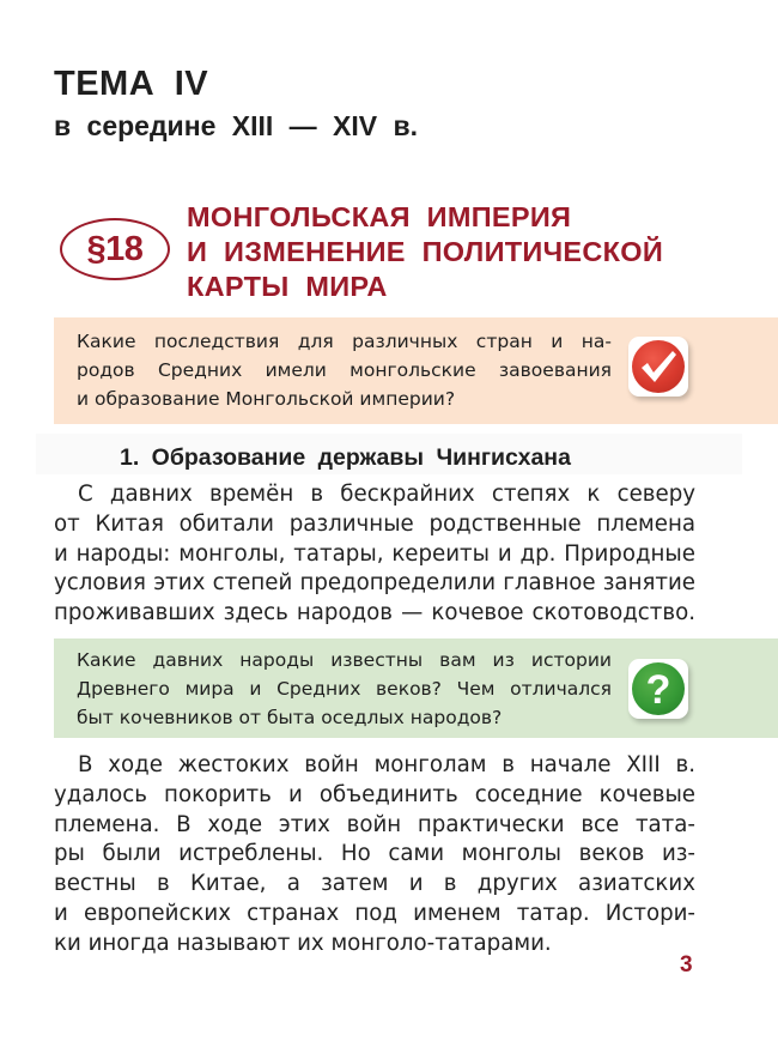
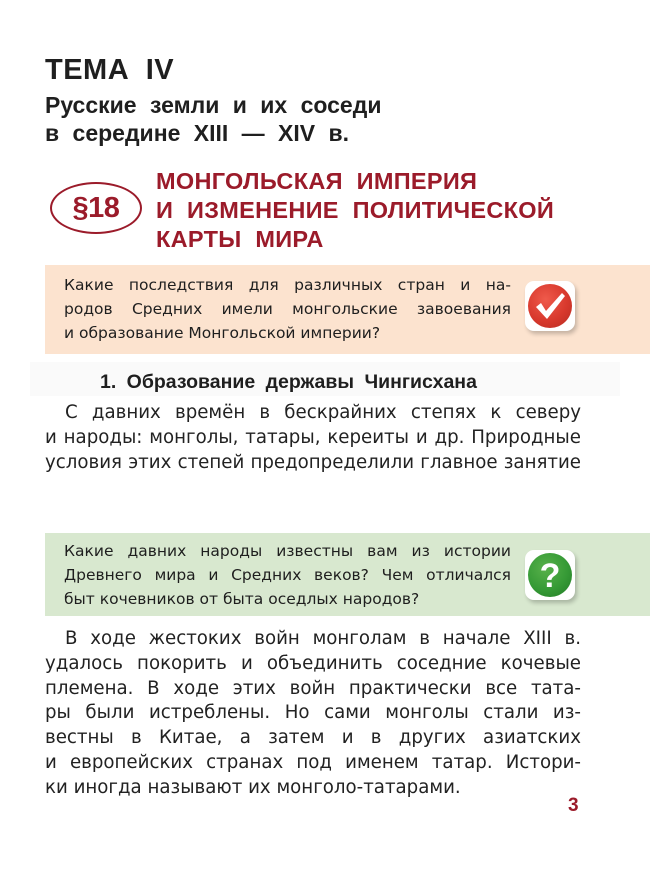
  ТЕМА IV
+ Русские земли и их соседи
  в середине XIII — XIV в.
  §18
  МОНГОЛЬСКАЯ ИМПЕРИЯ
  И ИЗМЕНЕНИЕ ПОЛИТИЧЕСКОЙ
  КАРТЫ МИРА
  Какие последствия для различных стран и на-
  родов Средних имели монгольские завоевания
  и образование Монгольской империи?
  1. Образование державы Чингисхана
  С давних времён в бескрайних степях к северу
- от Китая обитали различные родственные племена
  и народы: монголы, татары, кереиты и др. Природные
  условия этих степей предопределили главное занятие
- проживавших здесь народов — кочевое скотоводство.
  Какие давних народы известны вам из истории
  Древнего мира и Средних веков? Чем отличался
  быт кочевников от быта оседлых народов?
  ?
  В ходе жестоких войн монголам в начале XIII в.
  удалось покорить и объединить соседние кочевые
  племена. В ходе этих войн практически все тата-
- ры были истреблены. Но сами монголы веков из-
+ ры были истреблены. Но сами монголы стали из-
  вестны в Китае, а затем и в других азиатских
  и европейских странах под именем татар. Истори-
  ки иногда называют их монголо-татарами.
  3
